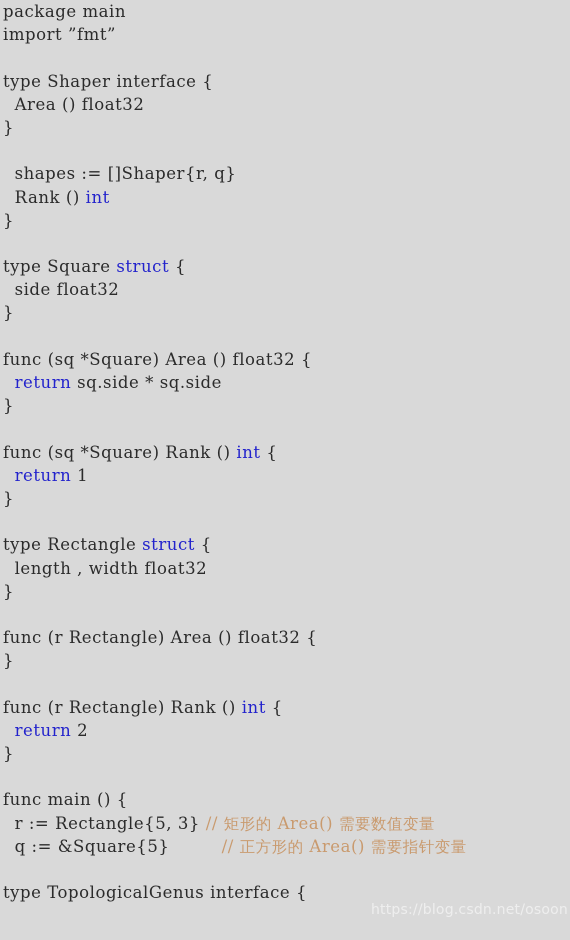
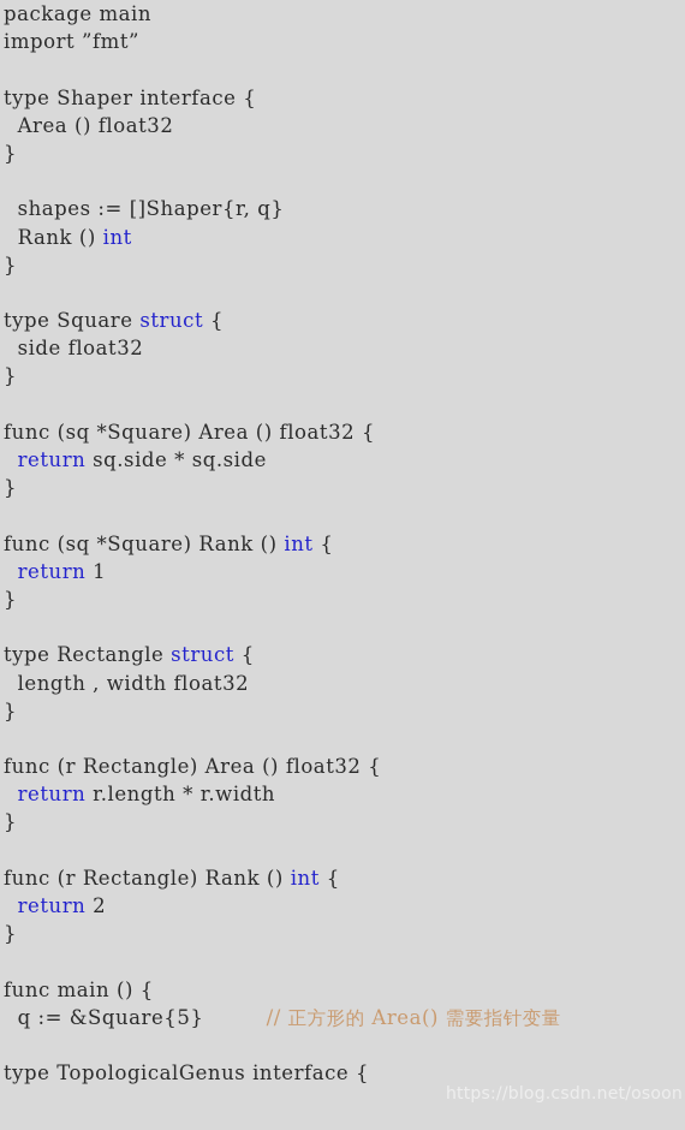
  package main
  import ”fmt”
  type Shaper interface {
  Area () float32
  }
  shapes := []Shaper{r, q}
  Rank () int
  }
  type Square struct {
  side float32
  }
  func (sq *Square) Area () float32 {
  return sq.side * sq.side
  }
  func (sq *Square) Rank () int {
  return 1
  }
  type Rectangle struct {
  length , width float32
  }
  func (r Rectangle) Area () float32 {
+ return r.length * r.width
  }
  func (r Rectangle) Rank () int {
  return 2
  }
  func main () {
- r := Rectangle{5, 3} // 矩形的 Area() 需要数值变量
  q := &Square{5} // 正方形的 Area() 需要指针变量
  type TopologicalGenus interface {
